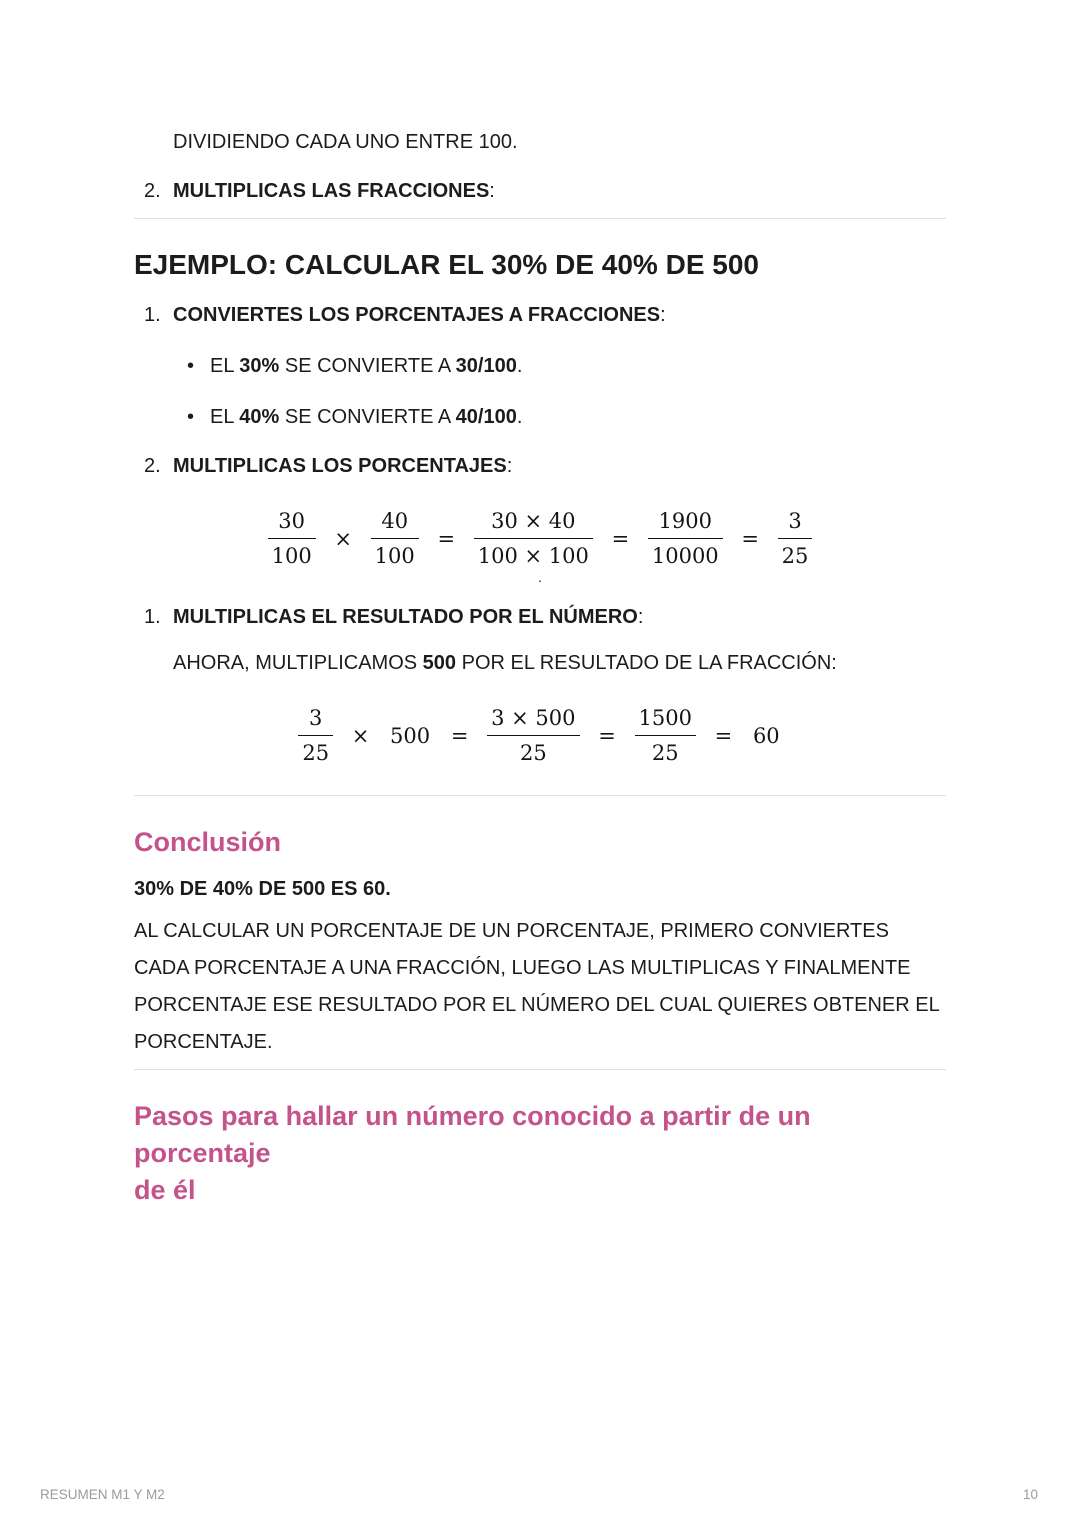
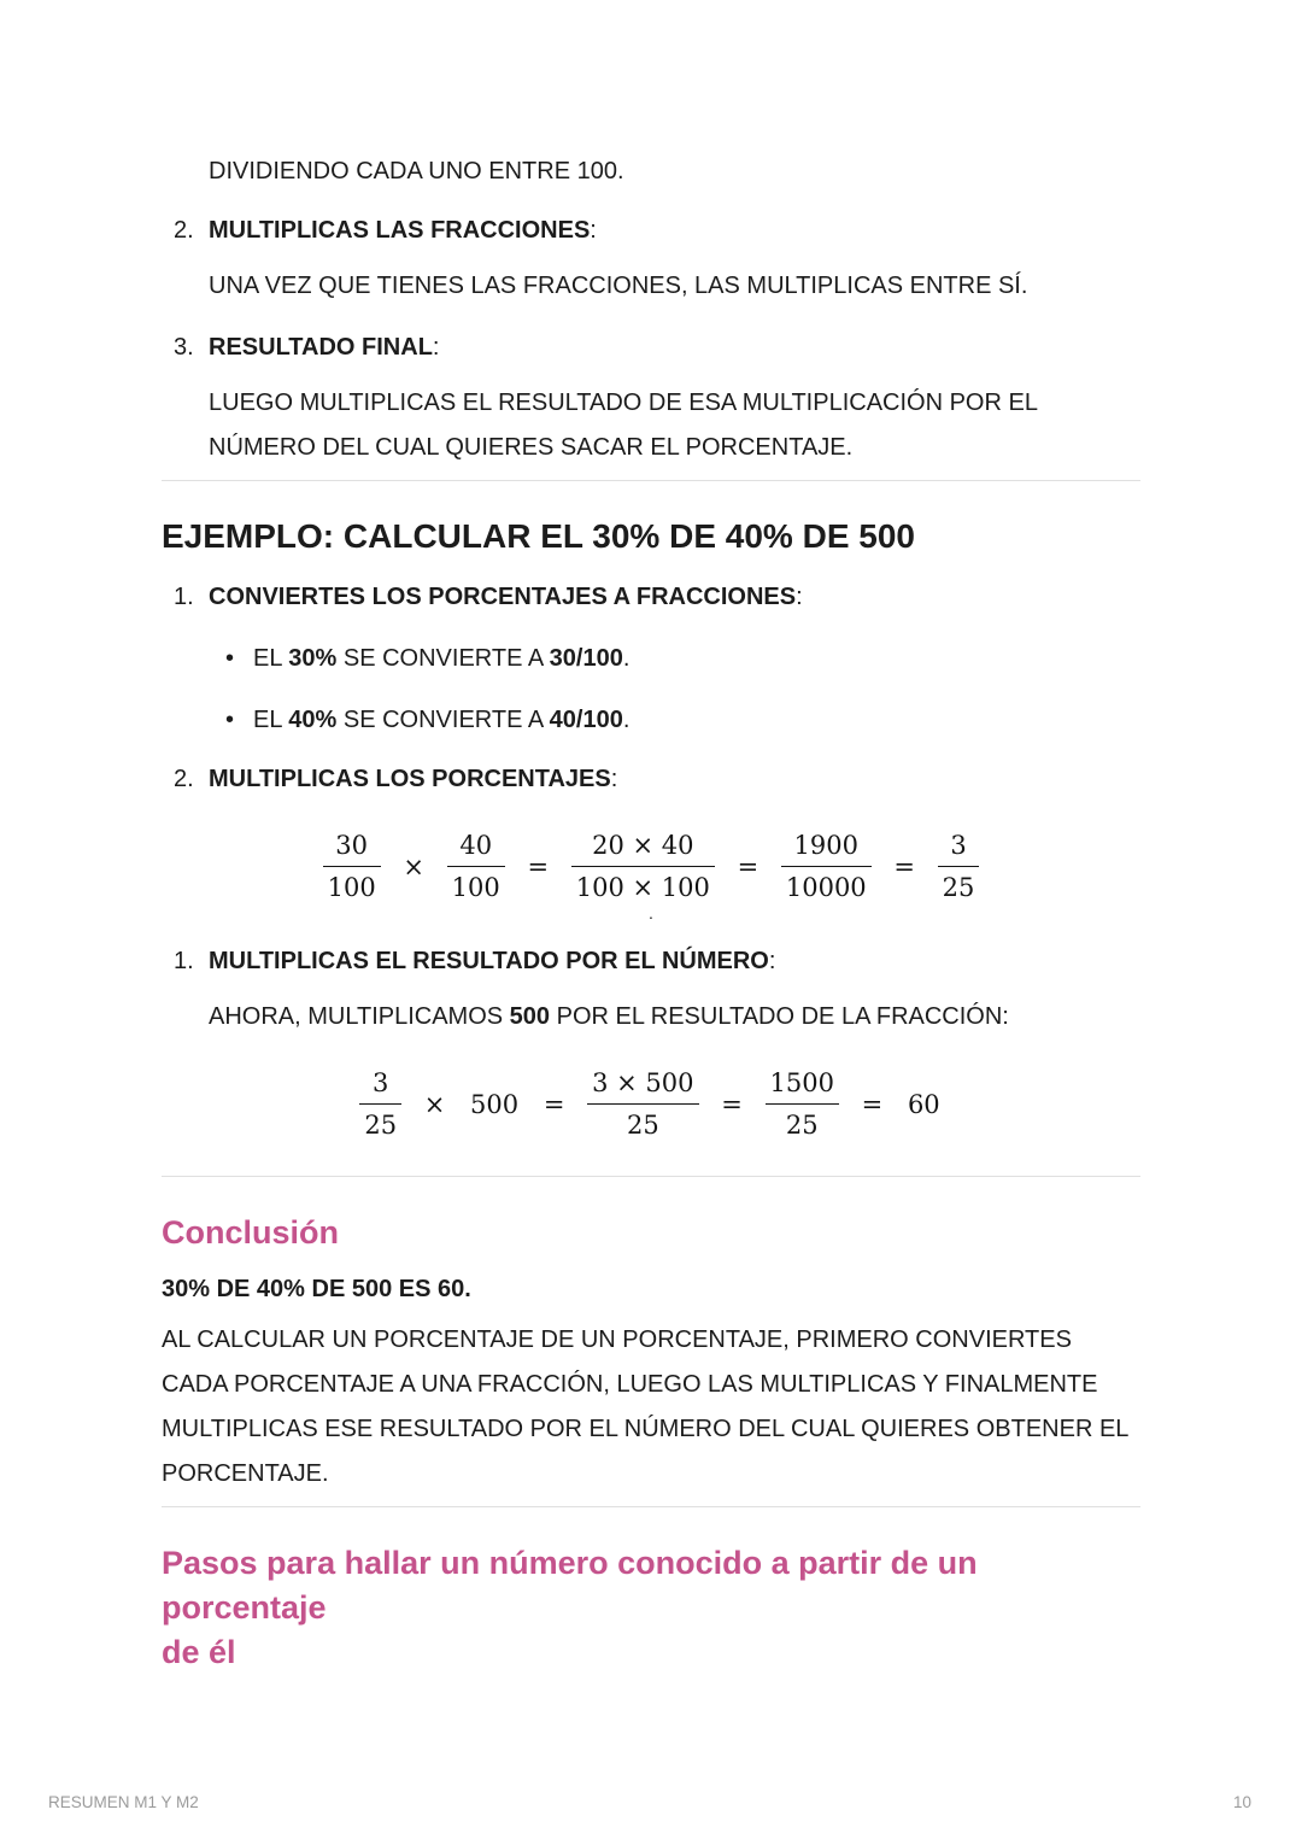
  DIVIDIENDO CADA UNO ENTRE 100.
  2.
  MULTIPLICAS LAS FRACCIONES:
+ UNA VEZ QUE TIENES LAS FRACCIONES, LAS MULTIPLICAS ENTRE SÍ.
+ 3.
+ RESULTADO FINAL:
+ LUEGO MULTIPLICAS EL RESULTADO DE ESA MULTIPLICACIÓN POR EL NÚMERO DEL CUAL QUIERES SACAR EL PORCENTAJE.
  EJEMPLO: CALCULAR EL 30% DE 40% DE 500
  1.
  CONVIERTES LOS PORCENTAJES A FRACCIONES:
  •
  EL 30% SE CONVIERTE A 30/100.
  •
  EL 40% SE CONVIERTE A 40/100.
  2.
  MULTIPLICAS LOS PORCENTAJES:
  30
  100
  ×
  40
  100
  =
- 30 × 40
+ 20 × 40
  100 × 100
  =
  1900
  10000
  =
  3
  25
  .
  1.
  MULTIPLICAS EL RESULTADO POR EL NÚMERO:
  AHORA, MULTIPLICAMOS 500 POR EL RESULTADO DE LA FRACCIÓN:
  3
  25
  × 500 =
  3 × 500
  25
  =
  1500
  25
  = 60
  Conclusión
  30% DE 40% DE 500 ES 60.
- AL CALCULAR UN PORCENTAJE DE UN PORCENTAJE, PRIMERO CONVIERTES CADA PORCENTAJE A UNA FRACCIÓN, LUEGO LAS MULTIPLICAS Y FINALMENTE PORCENTAJE ESE RESULTADO POR EL NÚMERO DEL CUAL QUIERES OBTENER EL PORCENTAJE.
+ AL CALCULAR UN PORCENTAJE DE UN PORCENTAJE, PRIMERO CONVIERTES CADA PORCENTAJE A UNA FRACCIÓN, LUEGO LAS MULTIPLICAS Y FINALMENTE MULTIPLICAS ESE RESULTADO POR EL NÚMERO DEL CUAL QUIERES OBTENER EL PORCENTAJE.
  Pasos para hallar un número conocido a partir de un porcentaje
  de él
  RESUMEN M1 Y M2
  10
